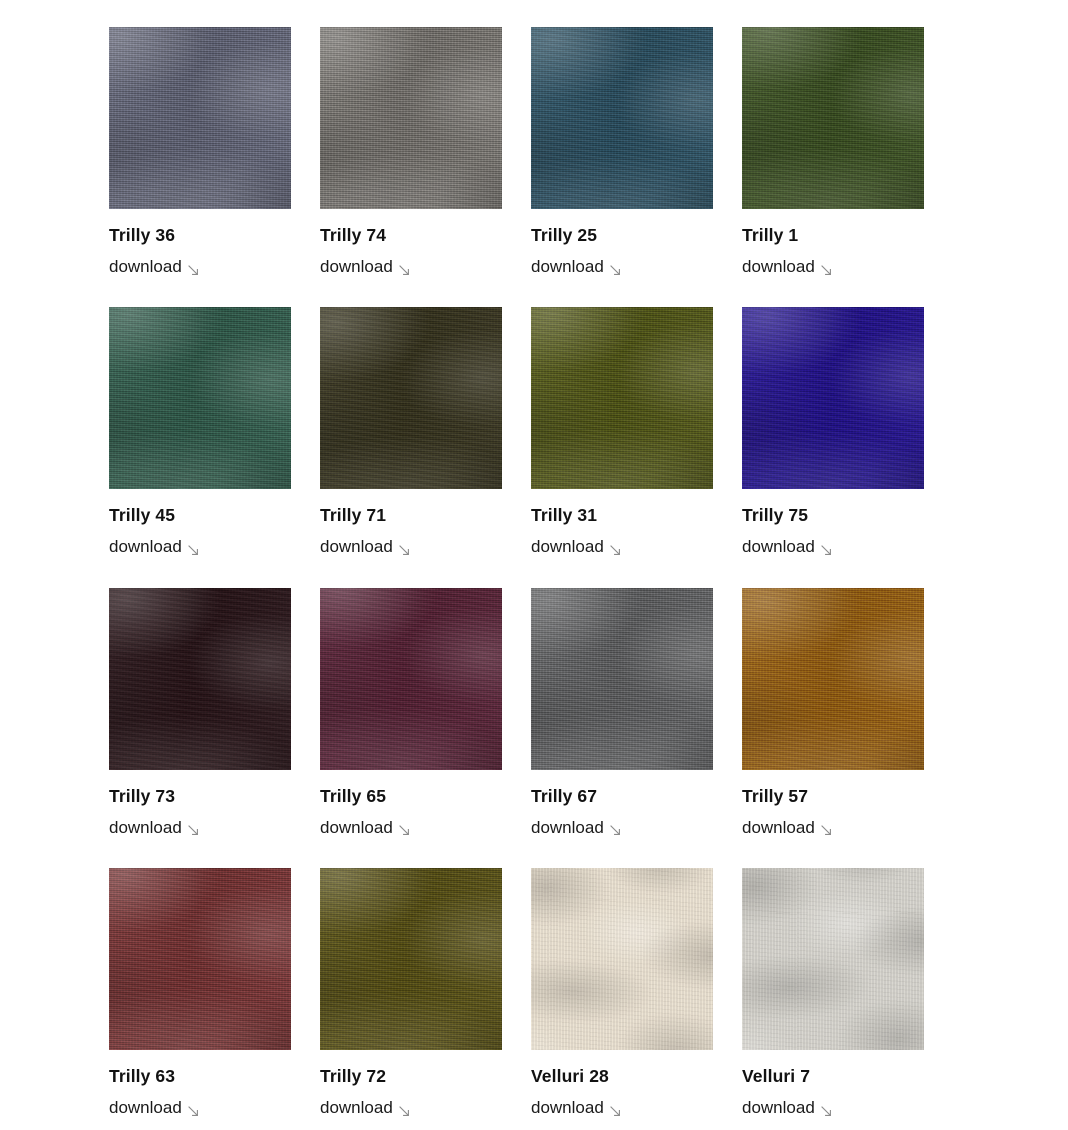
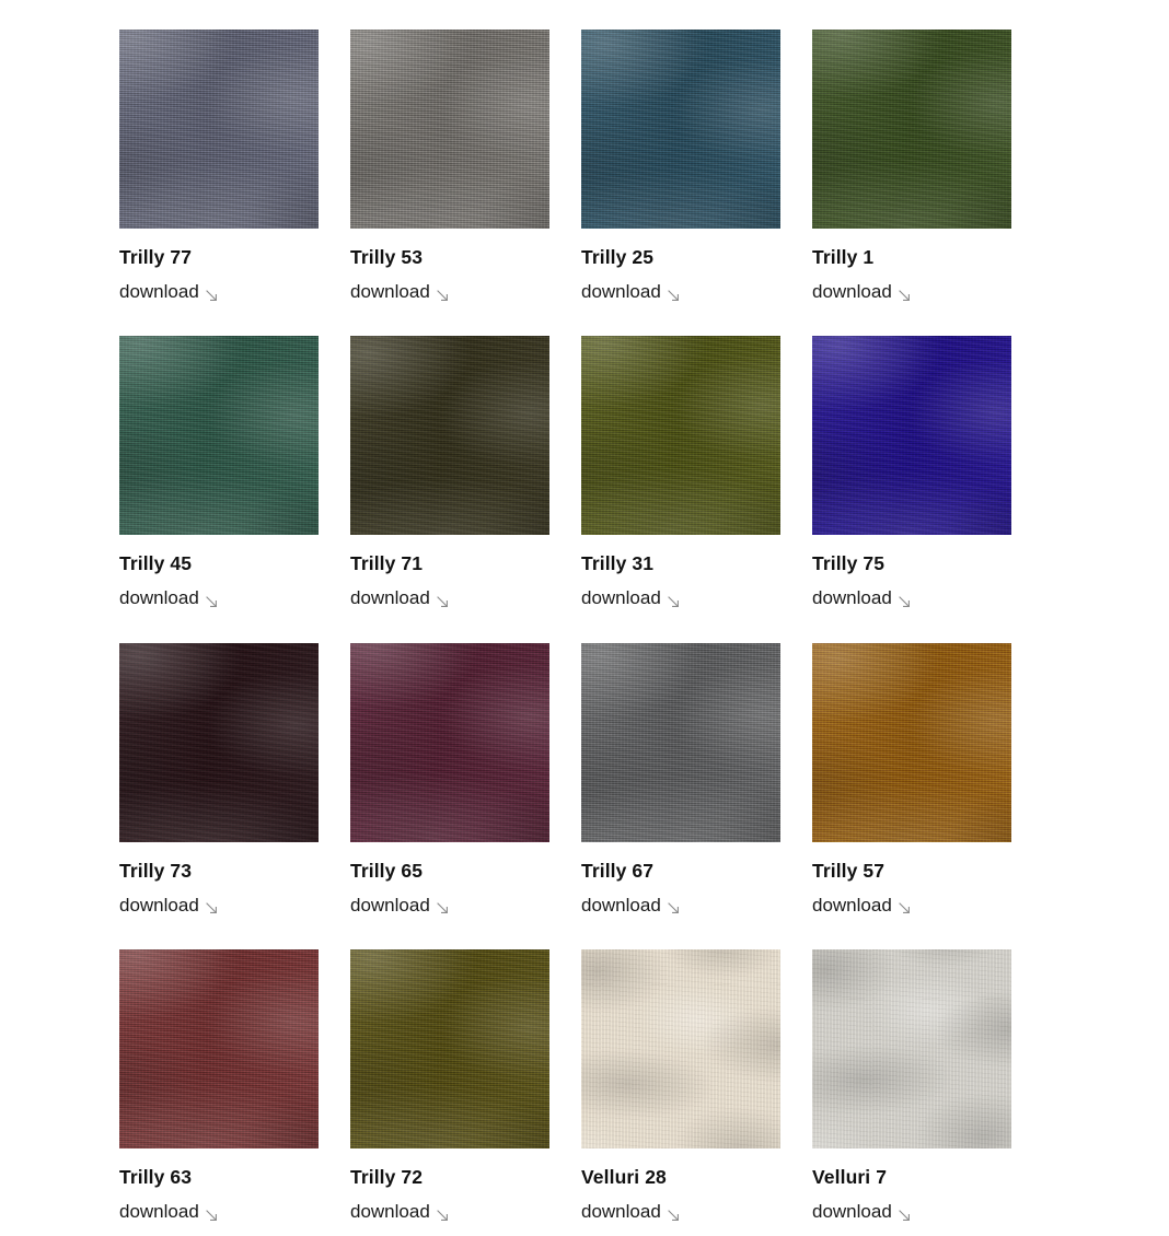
- Trilly 36
+ Trilly 77
  download
- Trilly 74
+ Trilly 53
  download
  Trilly 25
  download
  Trilly 1
  download
  Trilly 45
  download
  Trilly 71
  download
  Trilly 31
  download
  Trilly 75
  download
  Trilly 73
  download
  Trilly 65
  download
  Trilly 67
  download
  Trilly 57
  download
  Trilly 63
  download
  Trilly 72
  download
  Velluri 28
  download
  Velluri 7
  download
